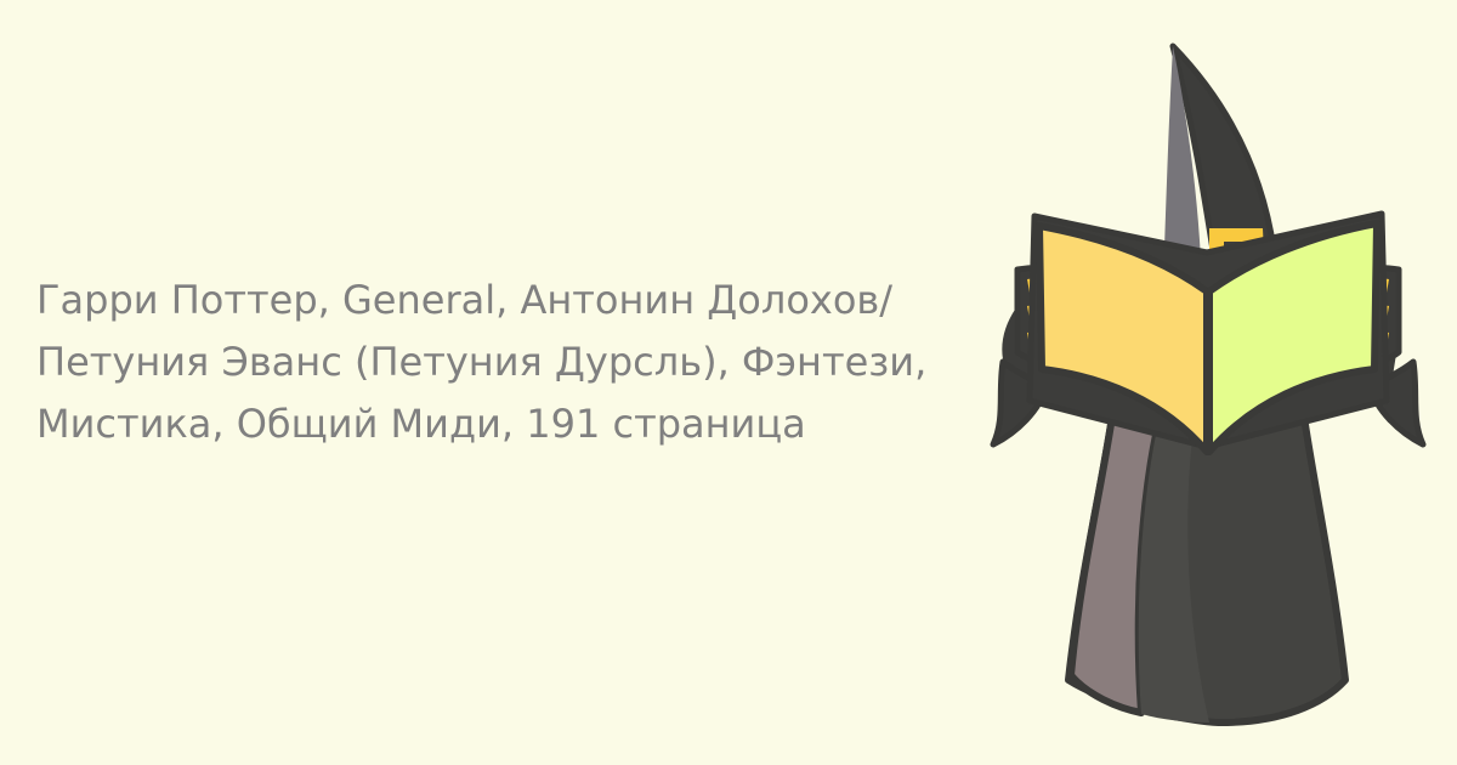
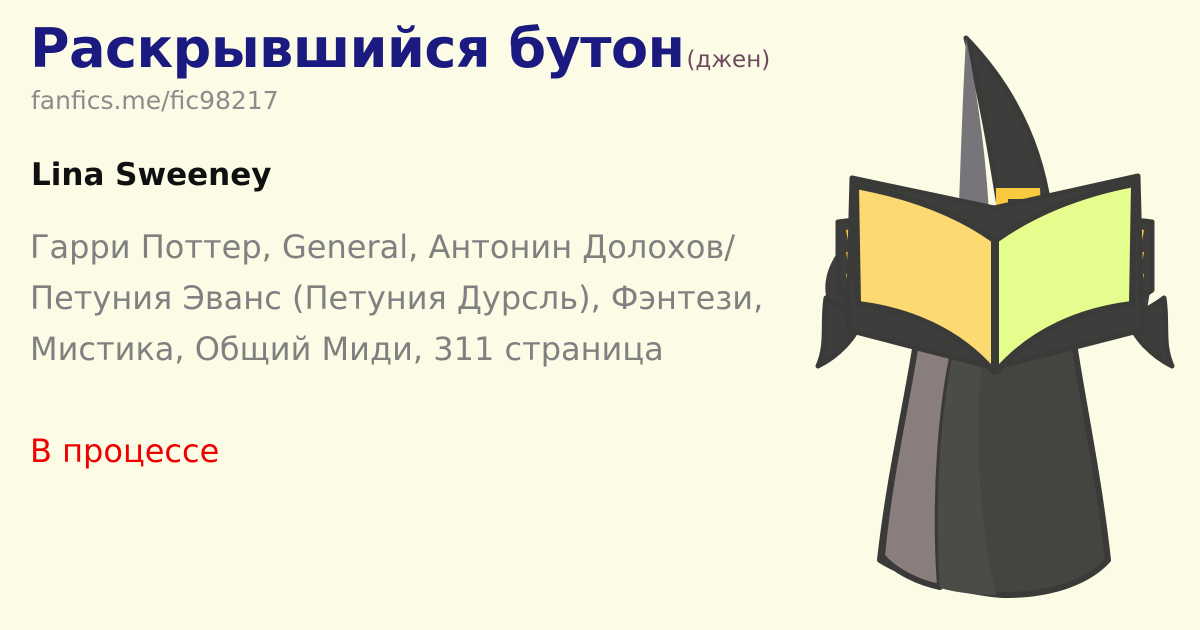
+ Раскрывшийся бутон(джен)
+ fanfics.me/fic98217
+ Lina Sweeney
- Гарри Поттер, General, Антонин Долохов/Петуния Эванс (Петуния Дурсль), Фэнтези, Мистика, Общий Миди, 191 страница
+ Гарри Поттер, General, Антонин Долохов/Петуния Эванс (Петуния Дурсль), Фэнтези, Мистика, Общий Миди, 311 страница
+ В процессе
